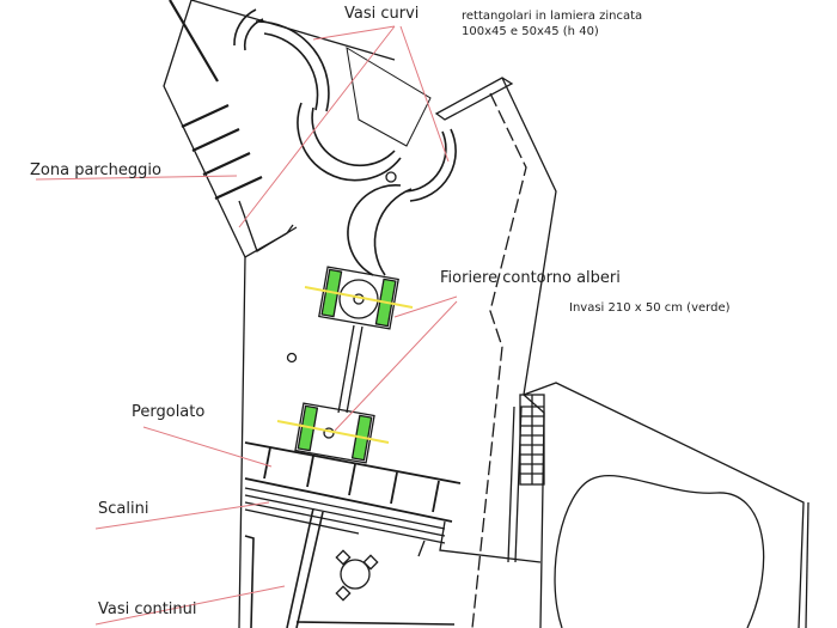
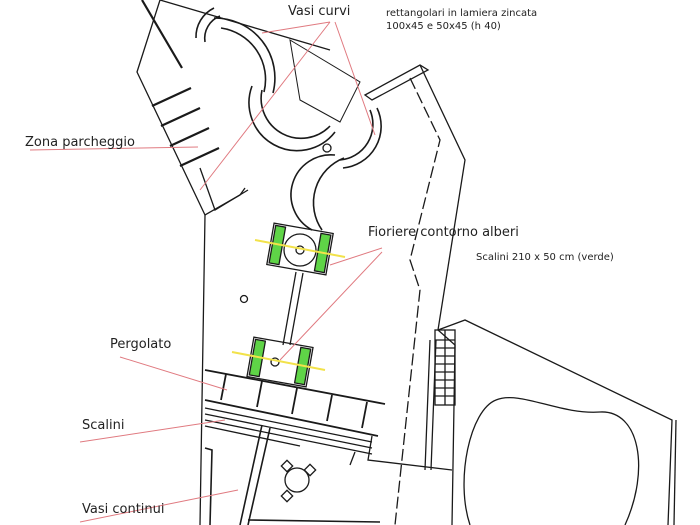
  Vasi curvi
  rettangolari in lamiera zincata
  100x45 e 50x45 (h 40)
  Zona parcheggio
  Fioriere contorno alberi
- Invasi 210 x 50 cm (verde)
+ Scalini 210 x 50 cm (verde)
  Pergolato
  Scalini
  Vasi continui
